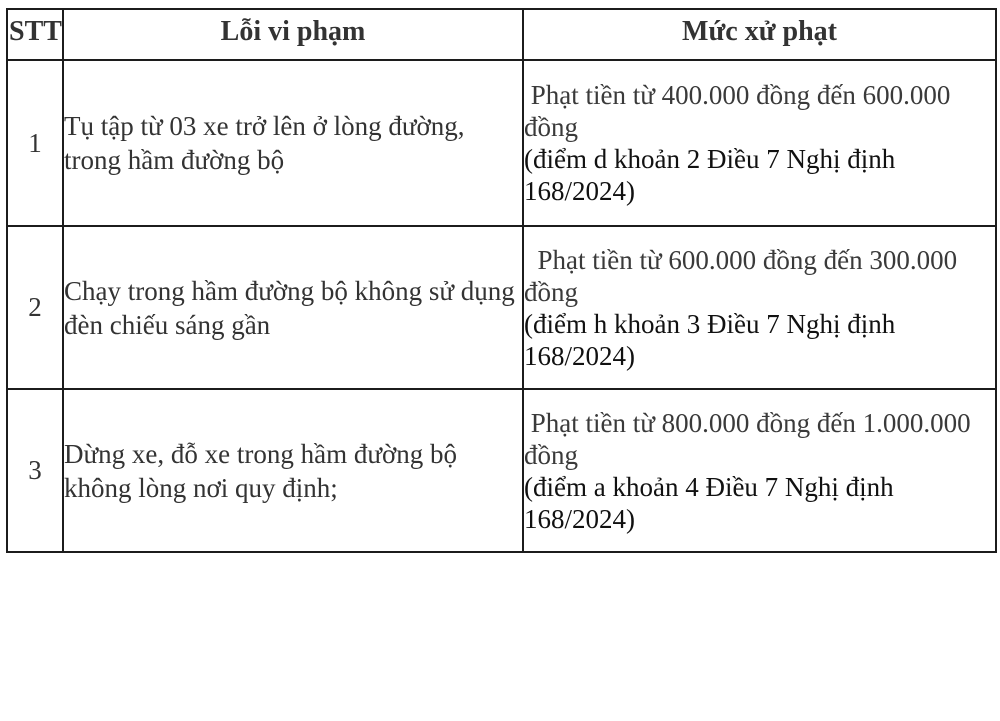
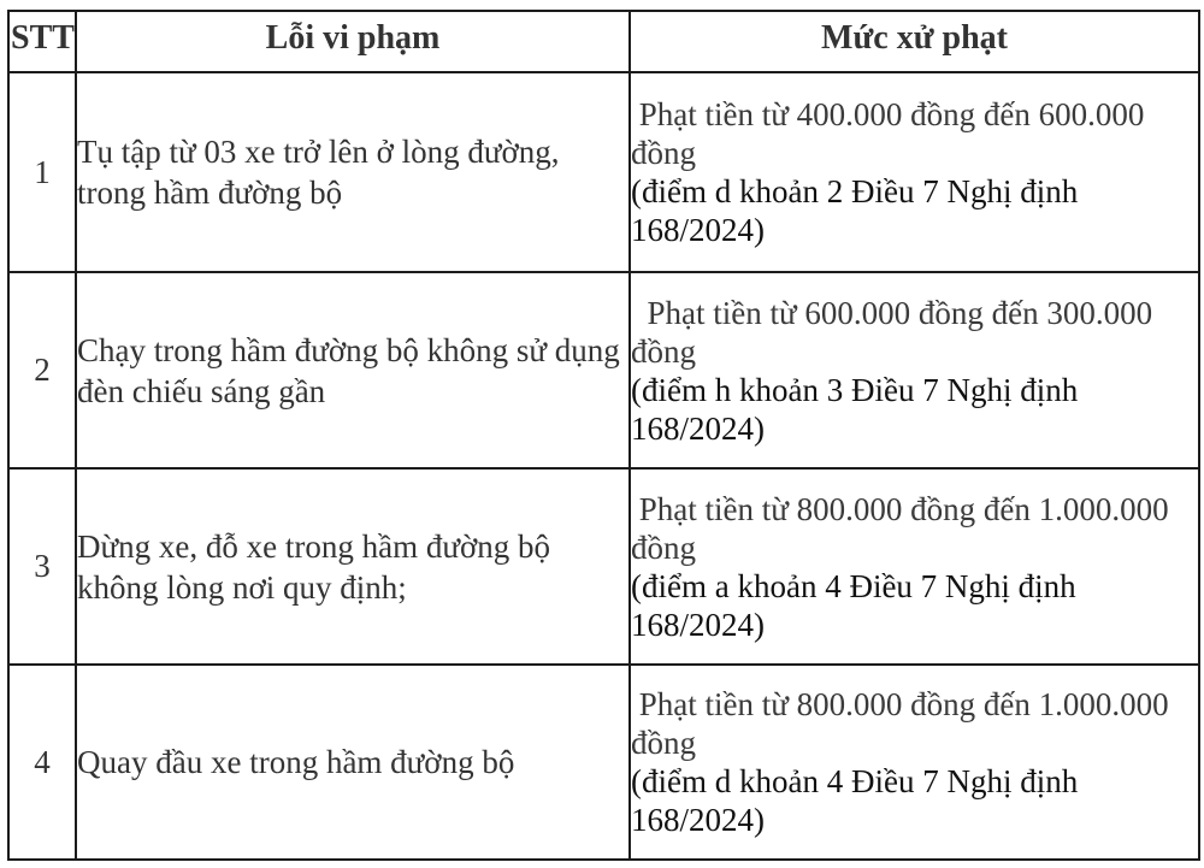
  STT	Lỗi vi phạm	Mức xử phạt
  1	Tụ tập từ 03 xe trở lên ở lòng đường, trong hầm đường bộ	Phạt tiền từ 400.000 đồng đến 600.000 đồng (điểm d khoản 2 Điều 7 Nghị định 168/2024)
  2	Chạy trong hầm đường bộ không sử dụng đèn chiếu sáng gần	Phạt tiền từ 600.000 đồng đến 300.000 đồng (điểm h khoản 3 Điều 7 Nghị định 168/2024)
  3	Dừng xe, đỗ xe trong hầm đường bộ không lòng nơi quy định;	Phạt tiền từ 800.000 đồng đến 1.000.000 đồng (điểm a khoản 4 Điều 7 Nghị định 168/2024)
+ 4	Quay đầu xe trong hầm đường bộ	Phạt tiền từ 800.000 đồng đến 1.000.000 đồng (điểm d khoản 4 Điều 7 Nghị định 168/2024)
